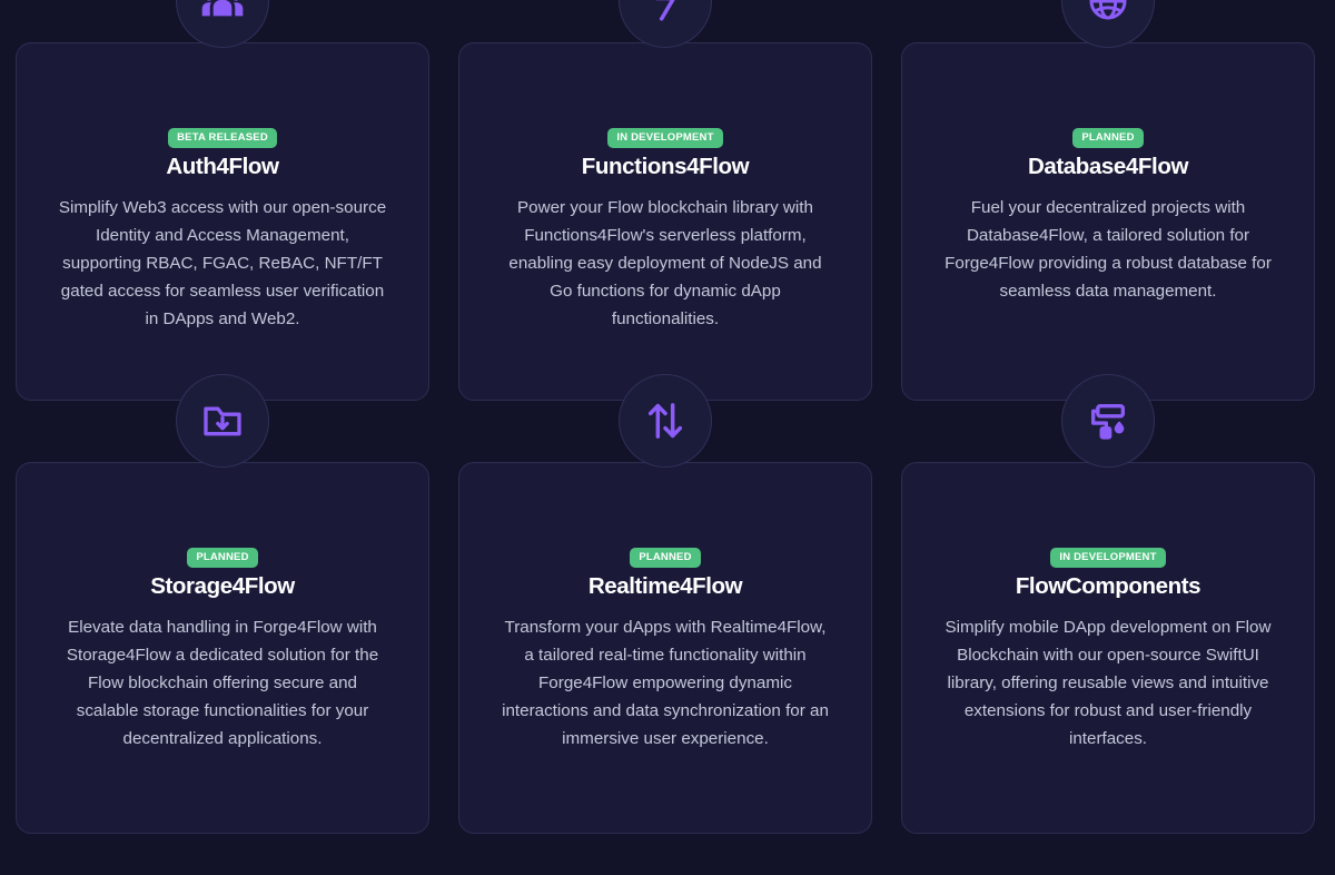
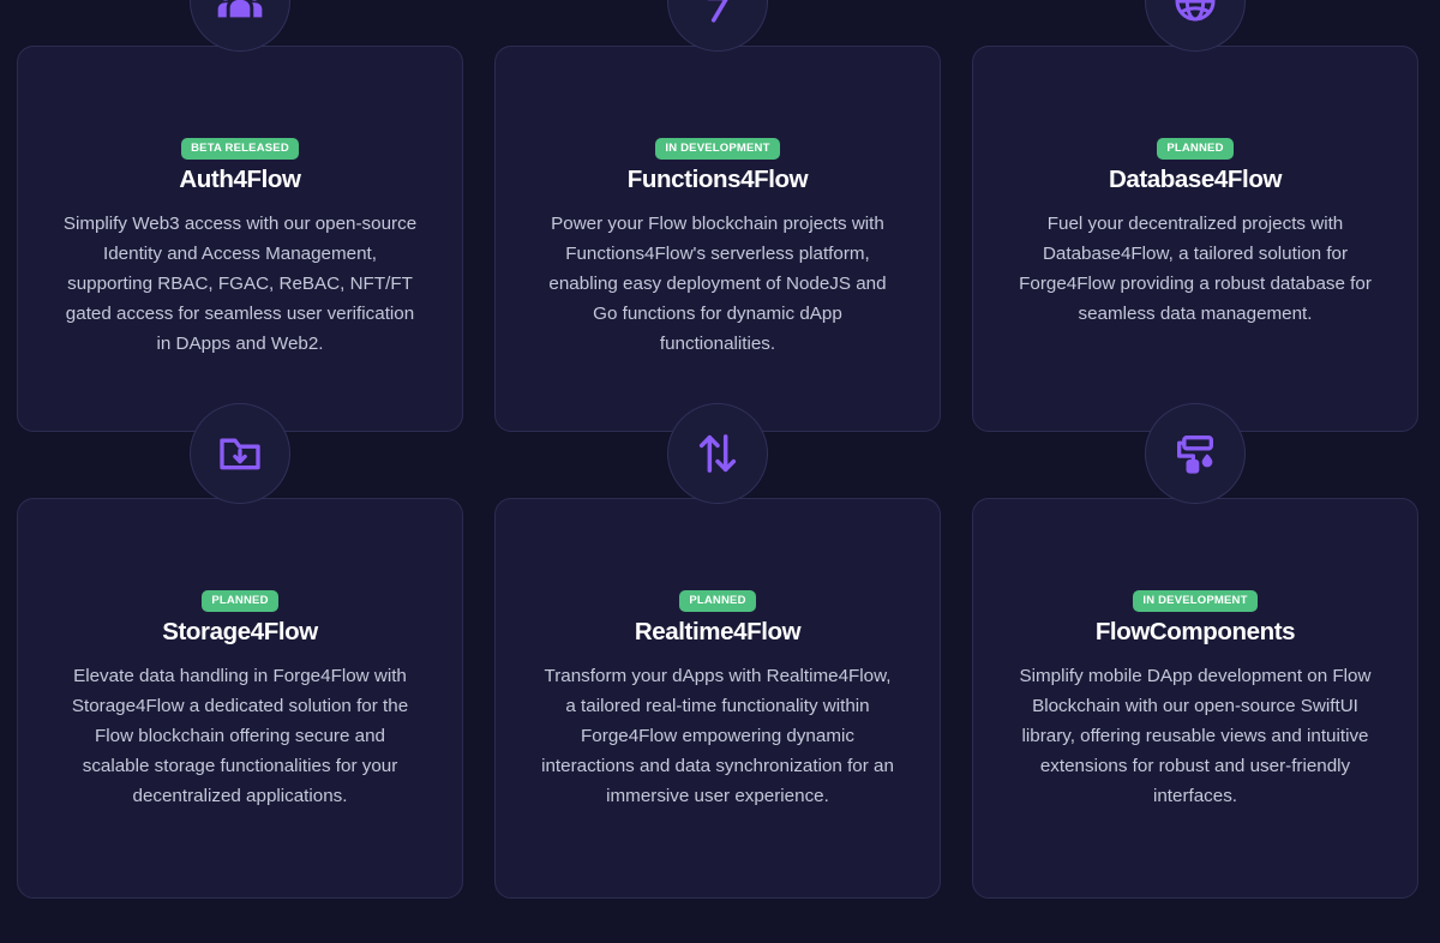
  BETA RELEASED
  Auth4Flow
  Simplify Web3 access with our open-source Identity and Access Management, supporting RBAC, FGAC, ReBAC, NFT/FT gated access for seamless user verification in DApps and Web2.
  IN DEVELOPMENT
  Functions4Flow
- Power your Flow blockchain library with Functions4Flow's serverless platform, enabling easy deployment of NodeJS and Go functions for dynamic dApp functionalities.
+ Power your Flow blockchain projects with Functions4Flow's serverless platform, enabling easy deployment of NodeJS and Go functions for dynamic dApp functionalities.
  PLANNED
  Database4Flow
  Fuel your decentralized projects with Database4Flow, a tailored solution for Forge4Flow providing a robust database for seamless data management.
  PLANNED
  Storage4Flow
  Elevate data handling in Forge4Flow with Storage4Flow a dedicated solution for the Flow blockchain offering secure and scalable storage functionalities for your decentralized applications.
  PLANNED
  Realtime4Flow
  Transform your dApps with Realtime4Flow, a tailored real-time functionality within Forge4Flow empowering dynamic interactions and data synchronization for an immersive user experience.
  IN DEVELOPMENT
  FlowComponents
  Simplify mobile DApp development on Flow Blockchain with our open-source SwiftUI library, offering reusable views and intuitive extensions for robust and user-friendly interfaces.
